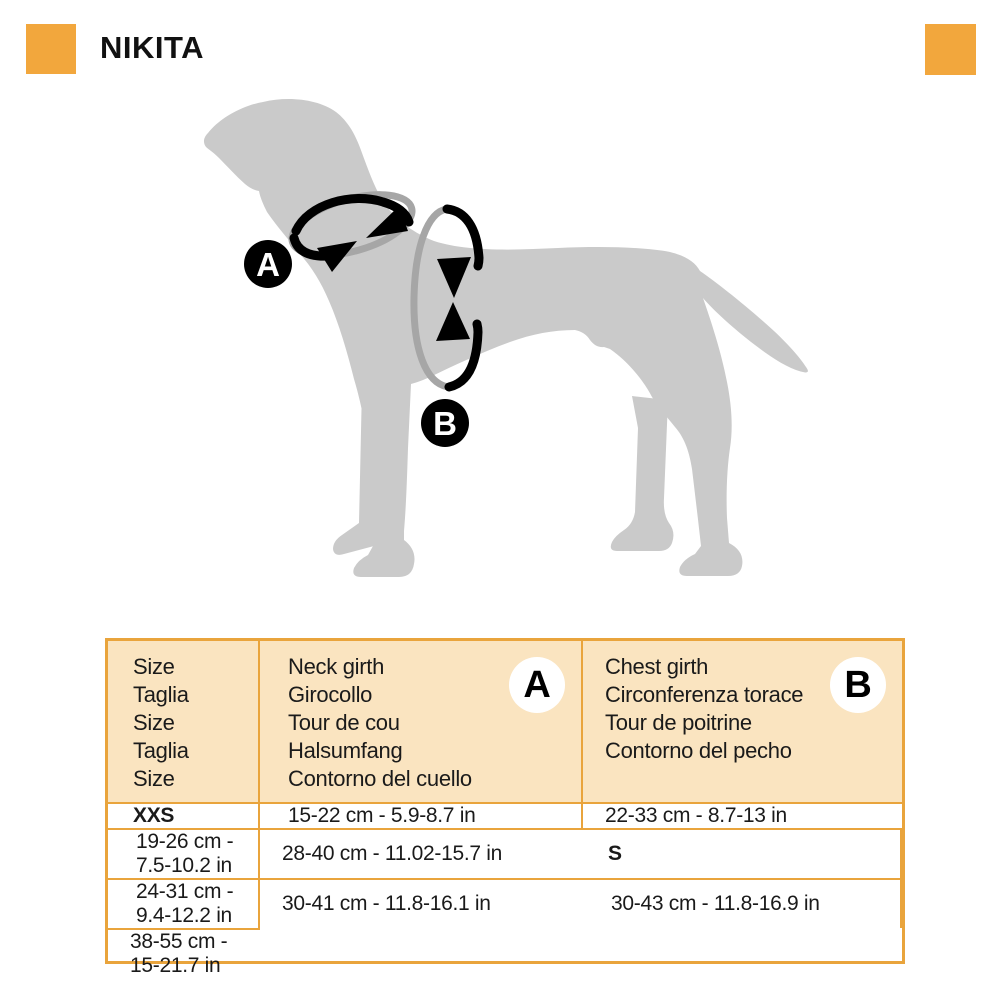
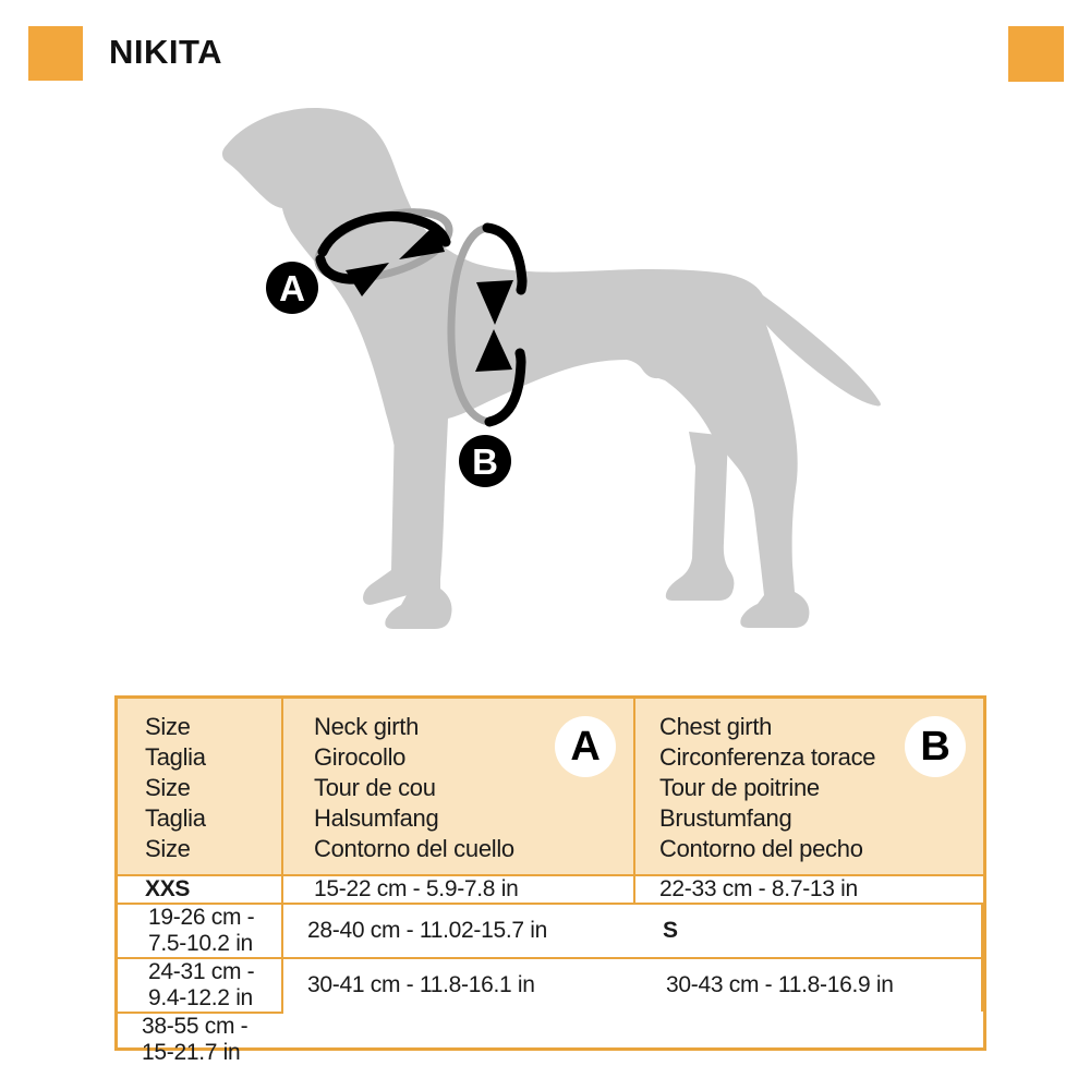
  NIKITA
  A
  B
  Size
  Taglia
  Size
  Taglia
  Size
  Neck girth
  Girocollo
  Tour de cou
  Halsumfang
  Contorno del cuello
  A
  Chest girth
  Circonferenza torace
  Tour de poitrine
+ Brustumfang
  Contorno del pecho
  B
  XXS
- 15-22 cm - 5.9-8.7 in
+ 15-22 cm - 5.9-7.8 in
  22-33 cm - 8.7-13 in
  19-26 cm - 7.5-10.2 in
  28-40 cm - 11.02-15.7 in
  S
  24-31 cm - 9.4-12.2 in
  30-41 cm - 11.8-16.1 in
  30-43 cm - 11.8-16.9 in
  38-55 cm - 15-21.7 in
